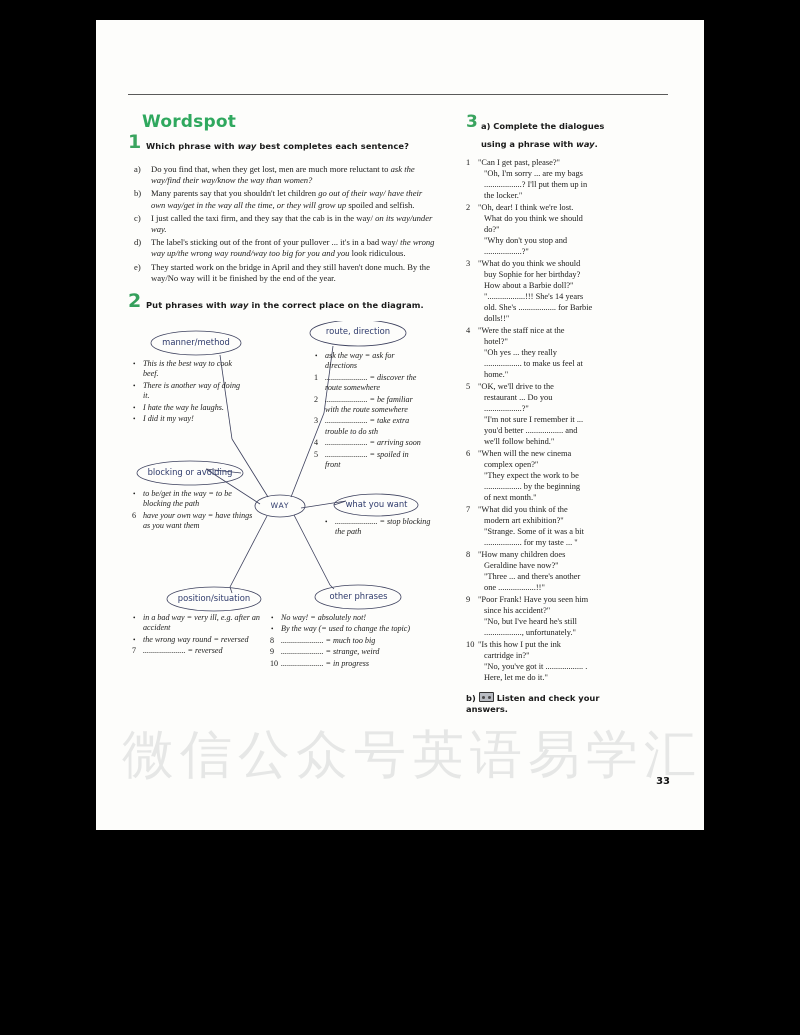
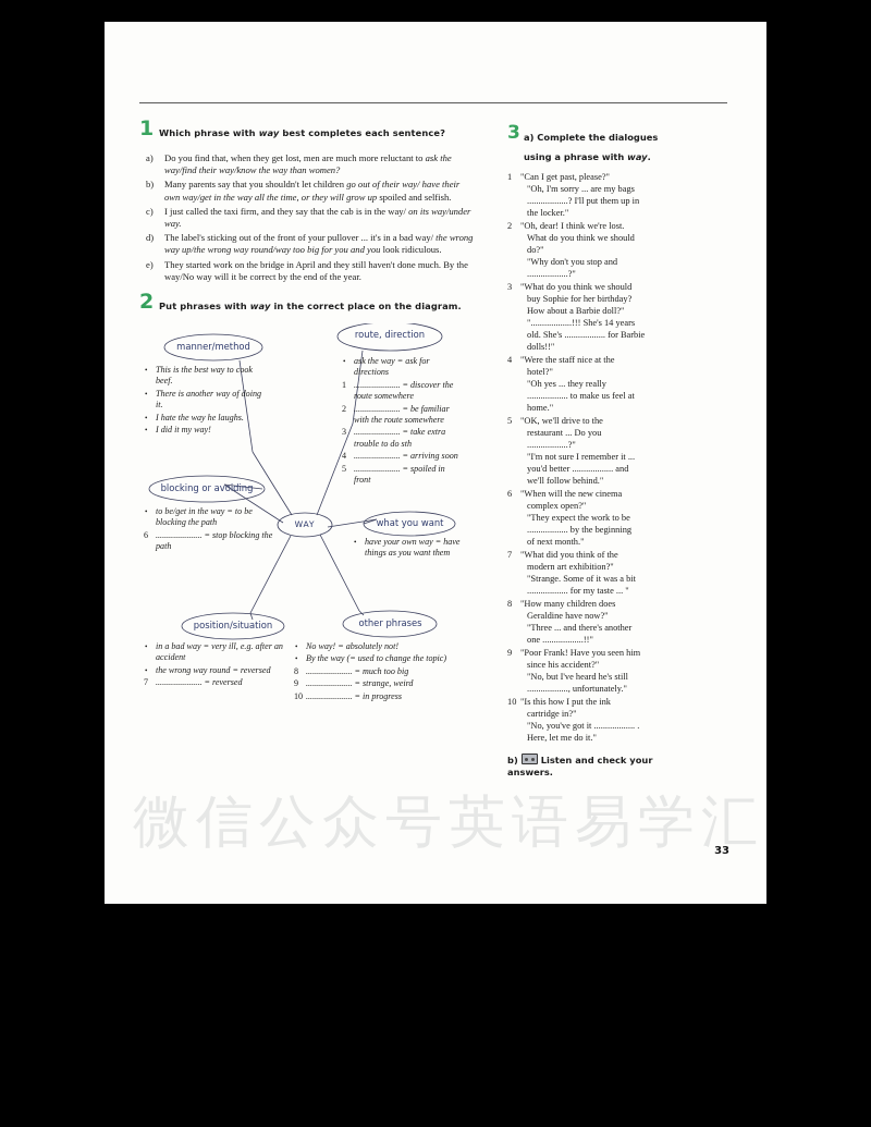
  微信公众号英语易学汇
- Wordspot
  1
  Which phrase with way best completes each sentence?
  a)
  Do you find that, when they get lost, men are much more reluctant to ask the way/find their way/know the way than women?
  b)
  Many parents say that you shouldn't let children go out of their way/ have their own way/get in the way all the time, or they will grow up spoiled and selfish.
  c)
  I just called the taxi firm, and they say that the cab is in the way/ on its way/under way.
  d)
  The label's sticking out of the front of your pullover ... it's in a bad way/ the wrong way up/the wrong way round/way too big for you and you look ridiculous.
  e)
- They started work on the bridge in April and they still haven't done much. By the way/No way will it be finished by the end of the year.
+ They started work on the bridge in April and they still haven't done much. By the way/No way will it be correct by the end of the year.
  2
  Put phrases with way in the correct place on the diagram.
  manner/method
  route, direction
  blocking or avoiding
  what you want
  position/situation
  other phrases
  WAY
  •
  This is the best way to cook beef.
  •
  There is another way of doing it.
  •
  I hate the way he laughs.
  •
  I did it my way!
  •
  ask the way = ask for directions
  1
  ..................... = discover the route somewhere
  2
  ..................... = be familiar with the route somewhere
  3
  ..................... = take extra trouble to do sth
  4
  ..................... = arriving soon
  5
  ..................... = spoiled in front
  •
  to be/get in the way = to be blocking the path
  6
- have your own way = have things as you want them
+ ..................... = stop blocking the path
  •
- ..................... = stop blocking the path
+ have your own way = have things as you want them
  •
  in a bad way = very ill, e.g. after an accident
  •
  the wrong way round = reversed
  7
  ..................... = reversed
  •
  No way! = absolutely not!
  •
  By the way (= used to change the topic)
  8
  ..................... = much too big
  9
  ..................... = strange, weird
  10
  ..................... = in progress
  3
  a) Complete the dialogues using a phrase with way.
  1
  "Can I get past, please?"
  "Oh, I'm sorry ... are my bags
  ..................? I'll put them up in
  the locker."
  2
  "Oh, dear! I think we're lost.
  What do you think we should
  do?"
  "Why don't you stop and
  ..................?"
  3
  "What do you think we should
  buy Sophie for her birthday?
  How about a Barbie doll?"
  "..................!!! She's 14 years
  old. She's .................. for Barbie
  dolls!!"
  4
  "Were the staff nice at the
  hotel?"
  "Oh yes ... they really
  .................. to make us feel at
  home."
  5
  "OK, we'll drive to the
  restaurant ... Do you
  ..................?"
  "I'm not sure I remember it ...
  you'd better .................. and
  we'll follow behind."
  6
  "When will the new cinema
  complex open?"
  "They expect the work to be
  .................. by the beginning
  of next month."
  7
  "What did you think of the
  modern art exhibition?"
  "Strange. Some of it was a bit
  .................. for my taste ... "
  8
  "How many children does
  Geraldine have now?"
  "Three ... and there's another
  one ..................!!"
  9
  "Poor Frank! Have you seen him
  since his accident?"
  "No, but I've heard he's still
  .................., unfortunately."
  10
  "Is this how I put the ink
  cartridge in?"
  "No, you've got it .................. .
  Here, let me do it."
  b) Listen and check your answers.
  33
